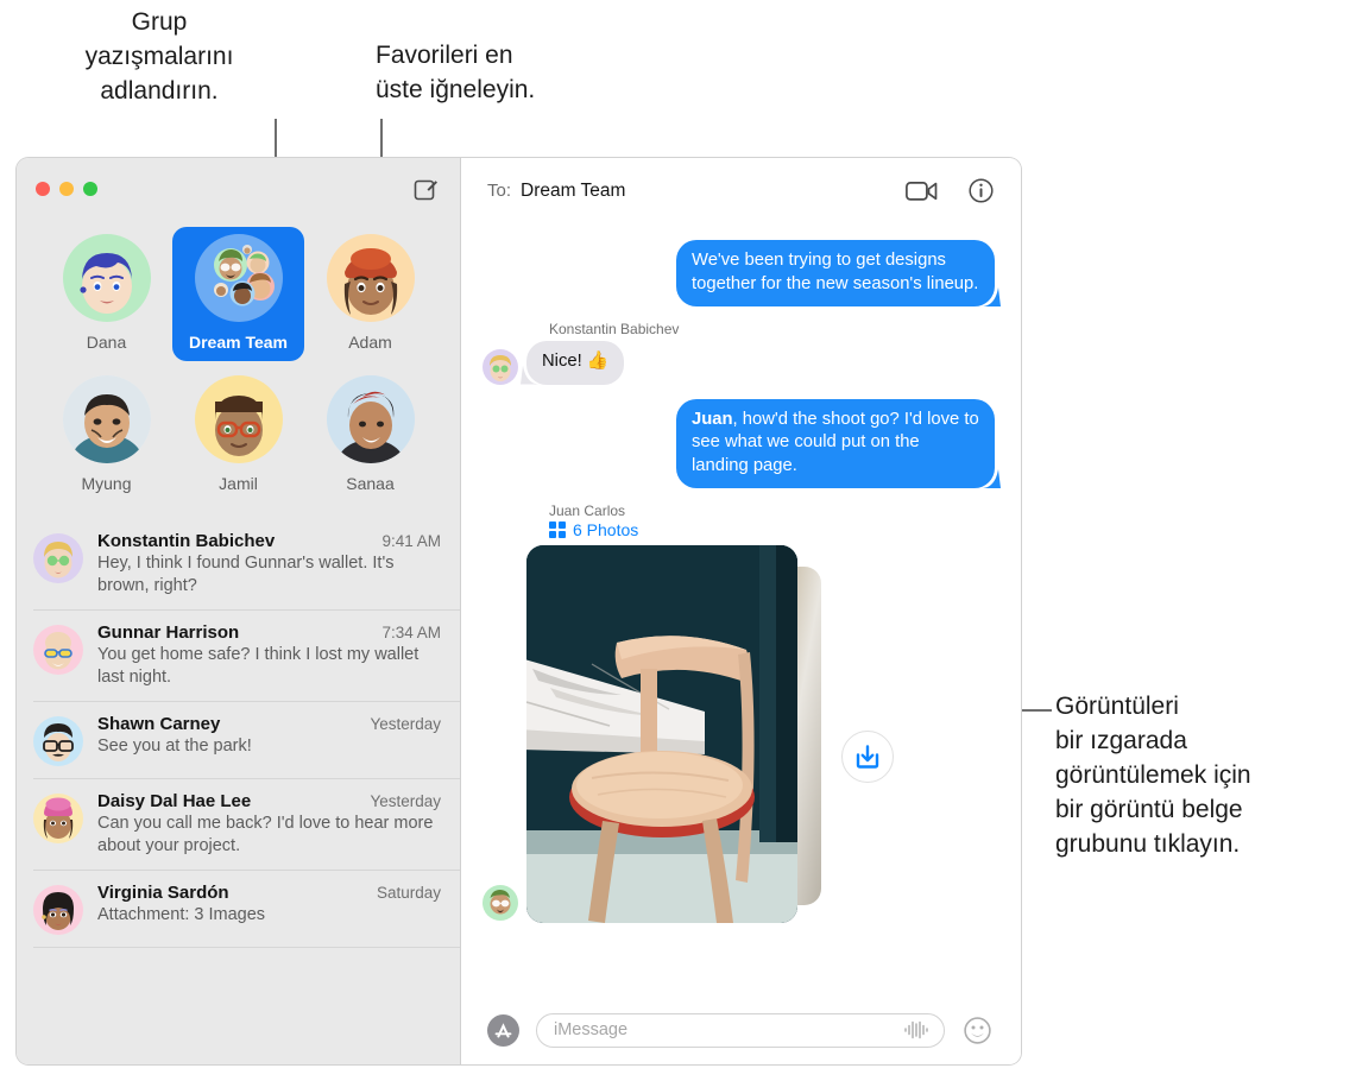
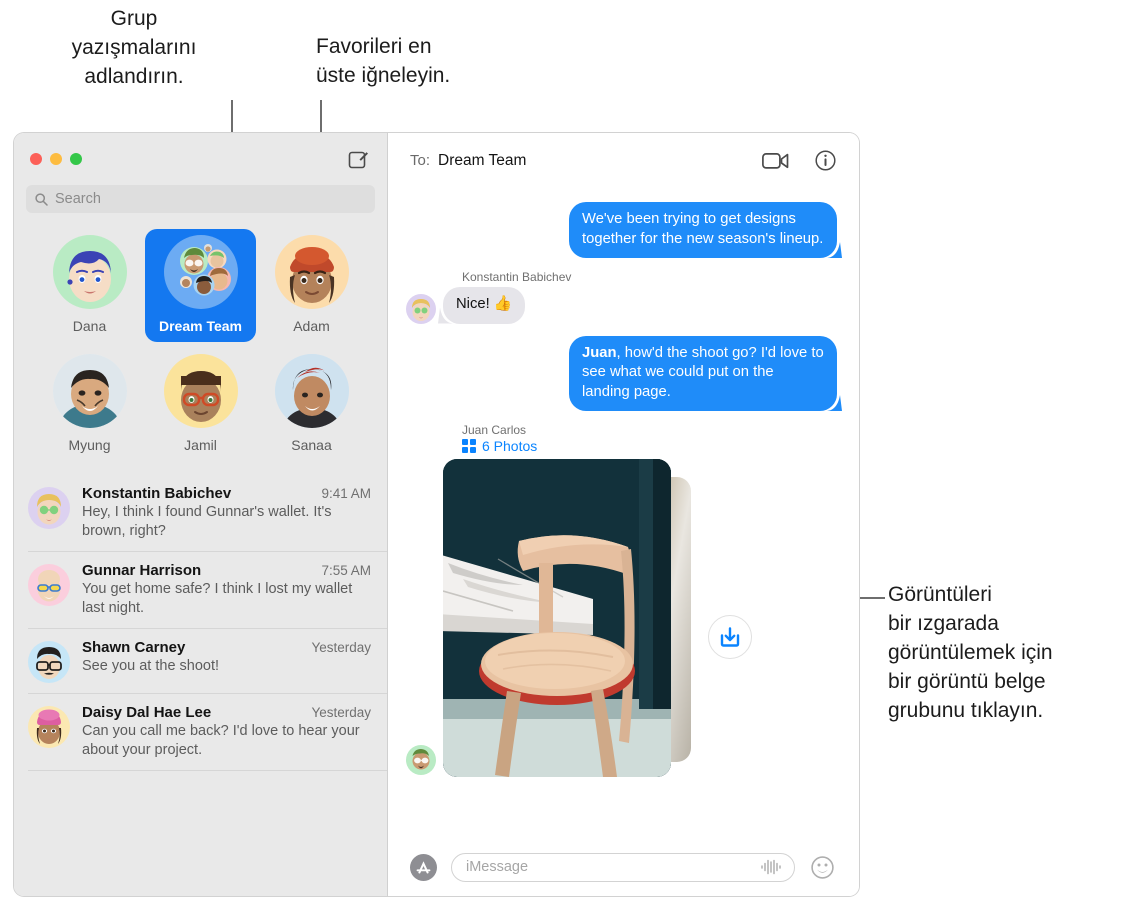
  Grup
  yazışmalarını
  adlandırın.
  Favorileri en
  üste iğneleyin.
  Görüntüleri
  bir ızgarada
  görüntülemek için
  bir görüntü belge
  grubunu tıklayın.
+ Search
  Dana
  Dream Team
  Adam
  Myung
  Jamil
  Sanaa
  Konstantin Babichev
  9:41 AM
  Hey, I think I found Gunnar's wallet. It's brown, right?
  Gunnar Harrison
- 7:34 AM
+ 7:55 AM
  You get home safe? I think I lost my wallet last night.
  Shawn Carney
  Yesterday
- See you at the park!
+ See you at the shoot!
  Daisy Dal Hae Lee
  Yesterday
- Can you call me back? I'd love to hear more about your project.
+ Can you call me back? I'd love to hear your about your project.
- Virginia Sardón
- Saturday
- Attachment: 3 Images
  To:
  Dream Team
  We've been trying to get designs together for the new season's lineup.
  Konstantin Babichev
  Nice! 👍
  Juan, how'd the shoot go? I'd love to see what we could put on the landing page.
  Juan Carlos
  6 Photos
  iMessage
